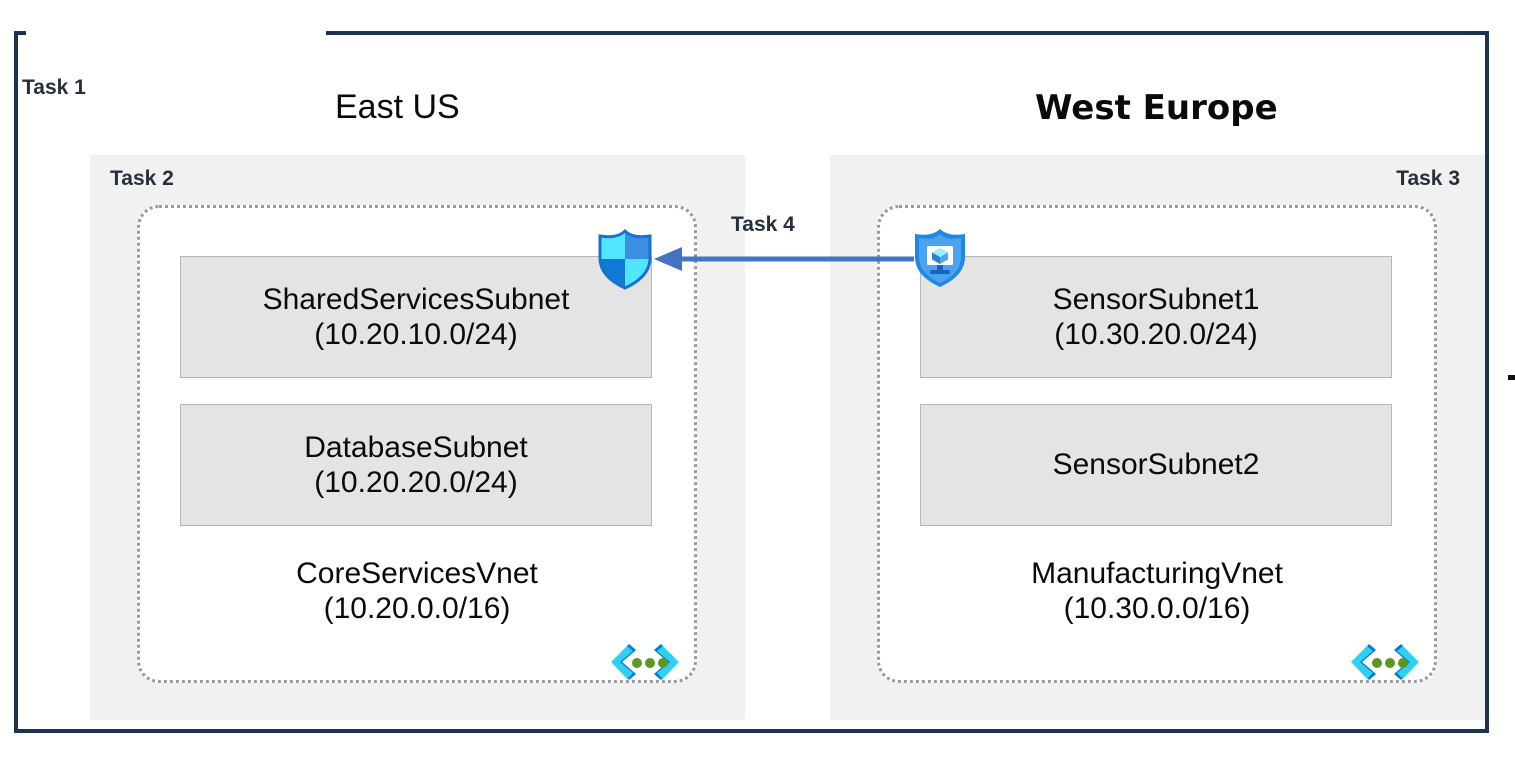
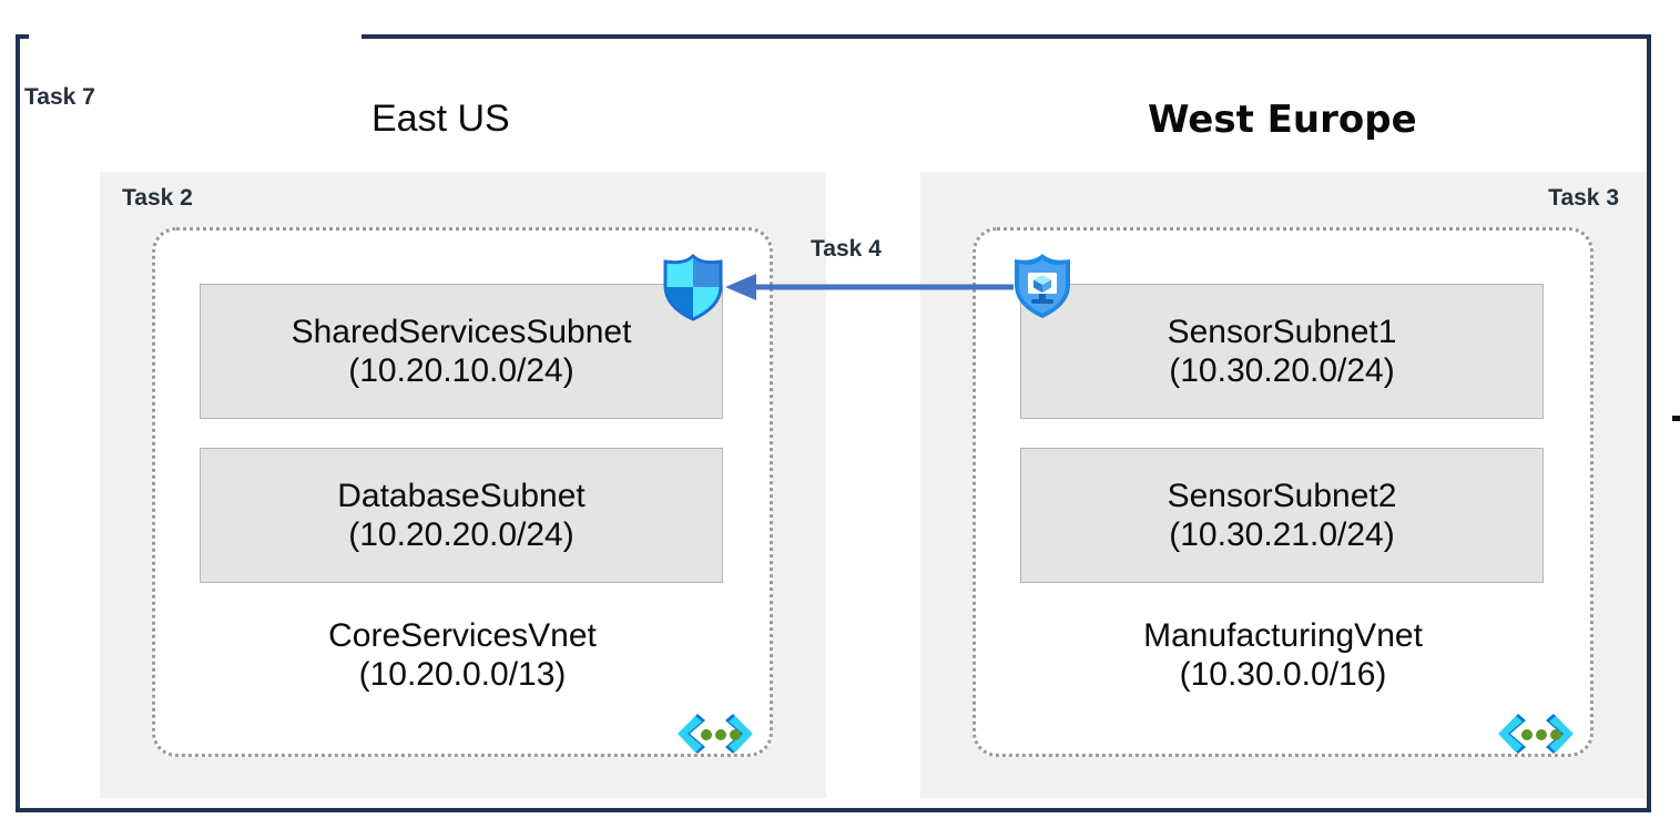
- Task 1
+ Task 7
  East US
  West Europe
  Task 2
  SharedServicesSubnet
  (10.20.10.0/24)
  DatabaseSubnet
  (10.20.20.0/24)
  CoreServicesVnet
- (10.20.0.0/16)
+ (10.20.0.0/13)
  Task 3
  SensorSubnet1
  (10.30.20.0/24)
  SensorSubnet2
+ (10.30.21.0/24)
  ManufacturingVnet
  (10.30.0.0/16)
  Task 4
